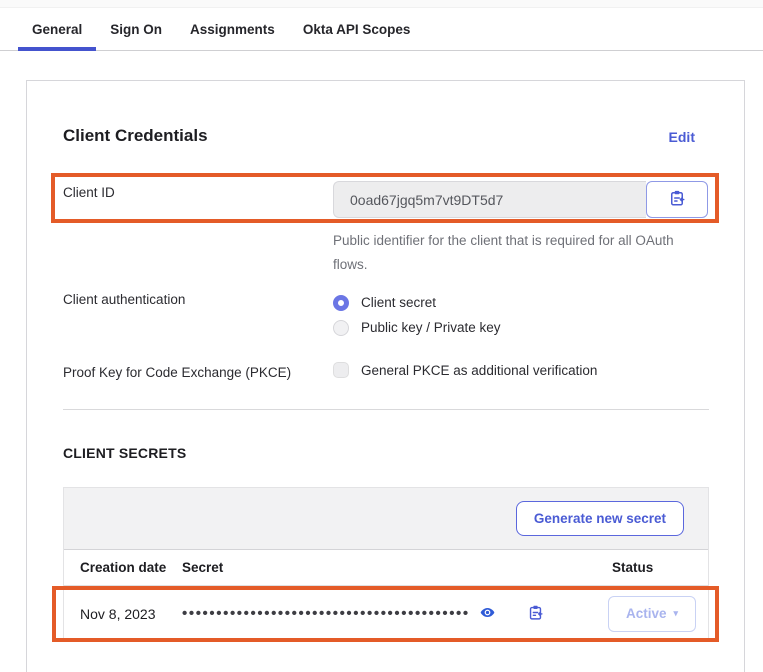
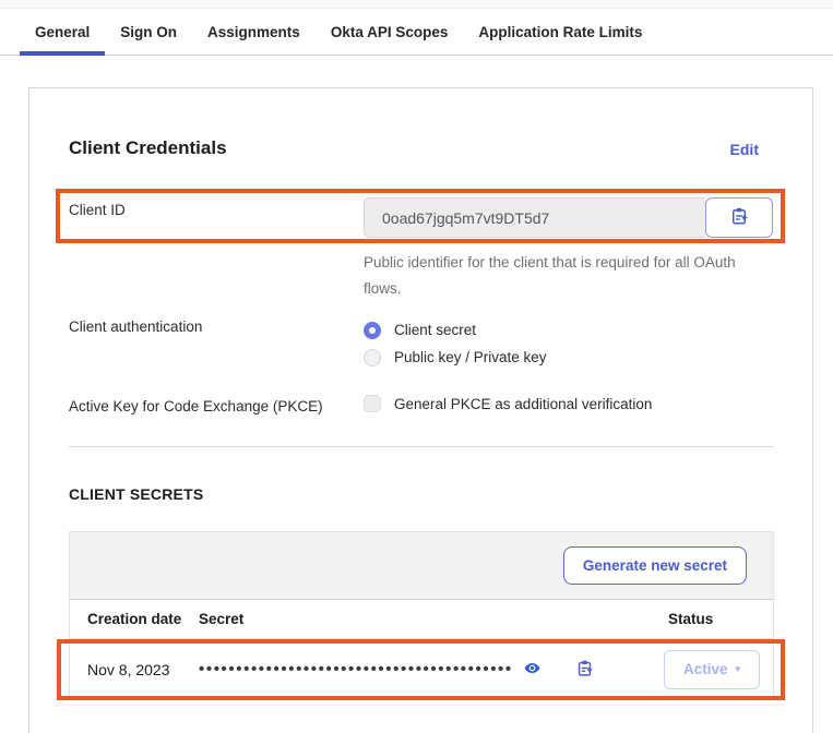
  General
  Sign On
  Assignments
  Okta API Scopes
+ Application Rate Limits
  Client Credentials
  Edit
  Client ID
  0oad67jgq5m7vt9DT5d7
  Public identifier for the client that is required for all OAuth flows.
  Client authentication
  Client secret
  Public key / Private key
- Proof Key for Code Exchange (PKCE)
+ Active Key for Code Exchange (PKCE)
  General PKCE as additional verification
  CLIENT SECRETS
  Generate new secret
  Creation date
  Secret
  Status
  Nov 8, 2023
  ••••••••••••••••••••••••••••••••••••••••••
  Active
  ▾
